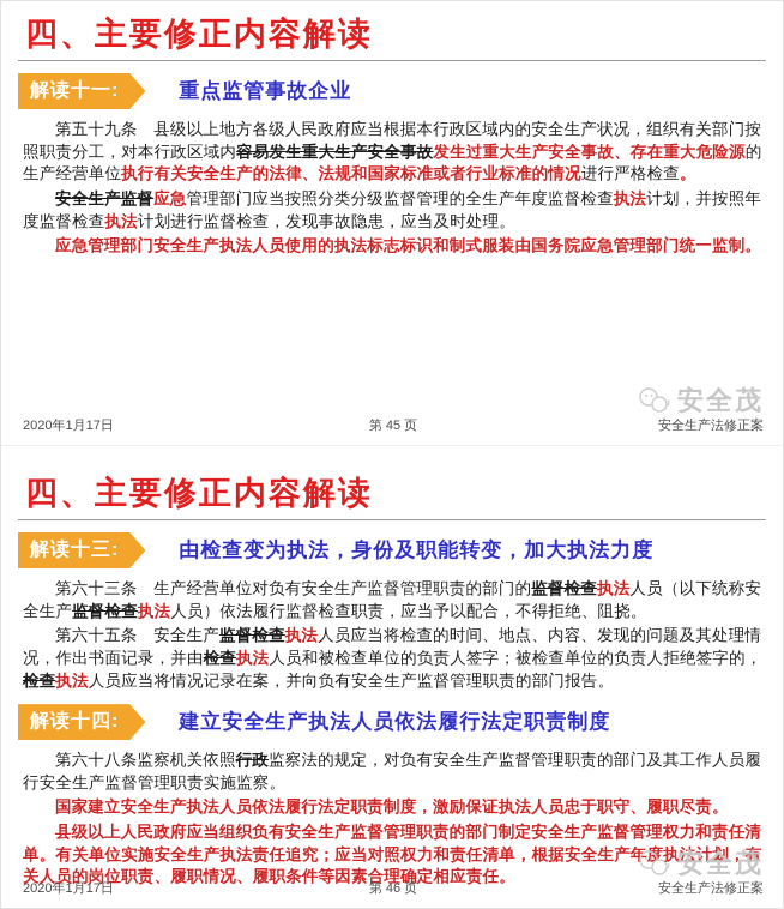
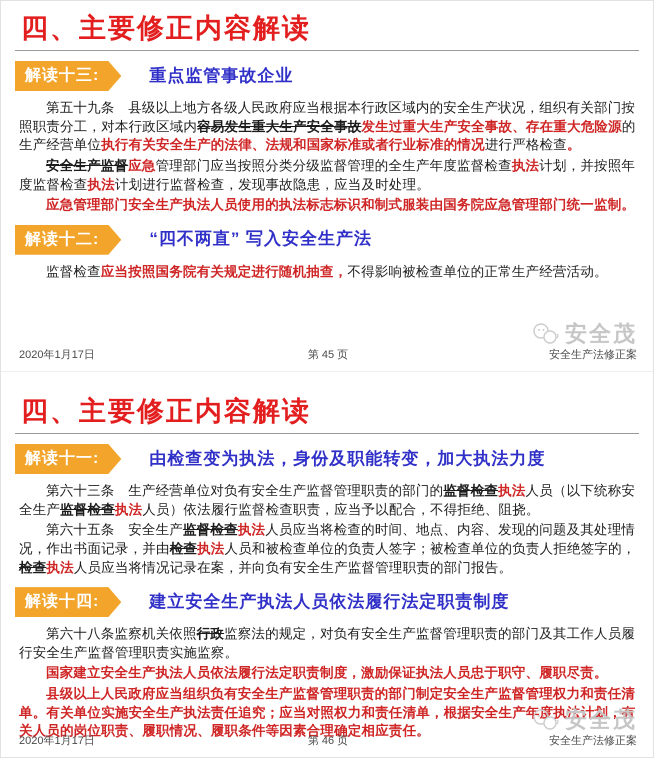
  四、主要修正内容解读
- 解读十一:
+ 解读十三:
  重点监管事故企业
  第五十九条 县级以上地方各级人民政府应当根据本行政区域内的安全生产状况，组织有关部门按照职责分工，对本行政区域内容易发生重大生产安全事故发生过重大生产安全事故、存在重大危险源的生产经营单位执行有关安全生产的法律、法规和国家标准或者行业标准的情况进行严格检查。
  安全生产监督应急管理部门应当按照分类分级监督管理的全生产年度监督检查执法计划，并按照年度监督检查执法计划进行监督检查，发现事故隐患，应当及时处理。
  应急管理部门安全生产执法人员使用的执法标志标识和制式服装由国务院应急管理部门统一监制。
+ 解读十二:
+ “四不两直” 写入安全生产法
+ 监督检查应当按照国务院有关规定进行随机抽查，不得影响被检查单位的正常生产经营活动。
  安全茂
  2020年1月17日
  第 45 页
  安全生产法修正案
  四、主要修正内容解读
- 解读十三:
+ 解读十一:
  由检查变为执法，身份及职能转变，加大执法力度
  第六十三条 生产经营单位对负有安全生产监督管理职责的部门的监督检查执法人员（以下统称安全生产监督检查执法人员）依法履行监督检查职责，应当予以配合，不得拒绝、阻挠。
  第六十五条 安全生产监督检查执法人员应当将检查的时间、地点、内容、发现的问题及其处理情况，作出书面记录，并由检查执法人员和被检查单位的负责人签字；被检查单位的负责人拒绝签字的，检查执法人员应当将情况记录在案，并向负有安全生产监督管理职责的部门报告。
  解读十四:
  建立安全生产执法人员依法履行法定职责制度
  第六十八条监察机关依照行政监察法的规定，对负有安全生产监督管理职责的部门及其工作人员履行安全生产监督管理职责实施监察。
  国家建立安全生产执法人员依法履行法定职责制度，激励保证执法人员忠于职守、履职尽责。
  县级以上人民政府应当组织负有安全生产监督管理职责的部门制定安全生产监督管理权力和责任清单。有关单位实施安全生产执法责任追究；应当对照权力和责任清单，根据安全生产年执法计划，有关人员的岗位职责、履职情况、履职条件等因素合理确定相应责任。
  安全茂
  2020年1月17日
  第 46 页
  安全生产法修正案
